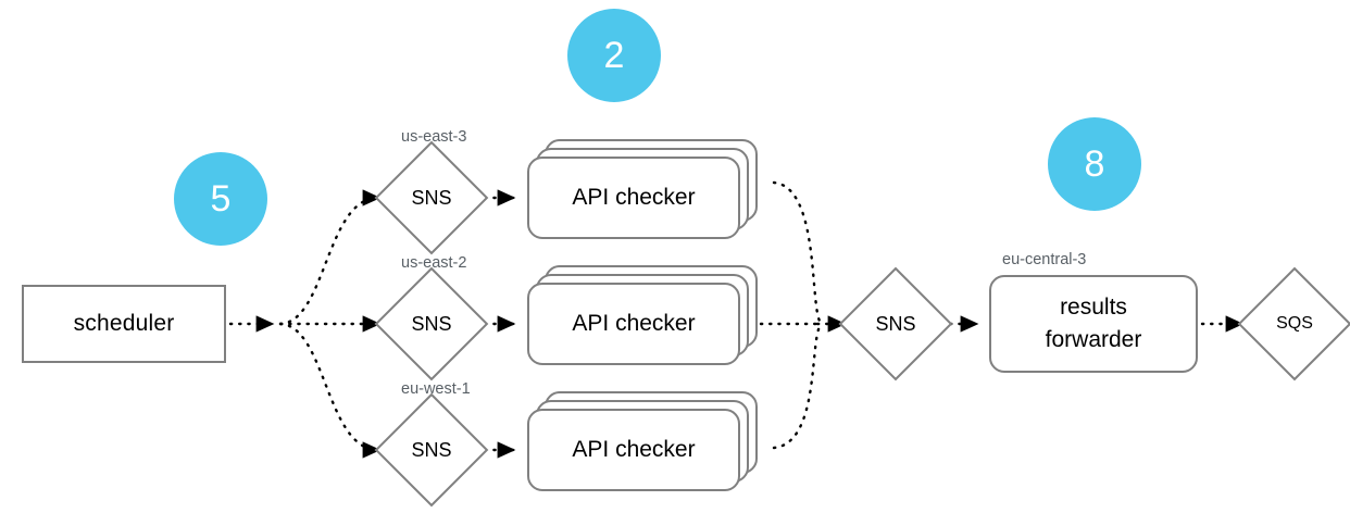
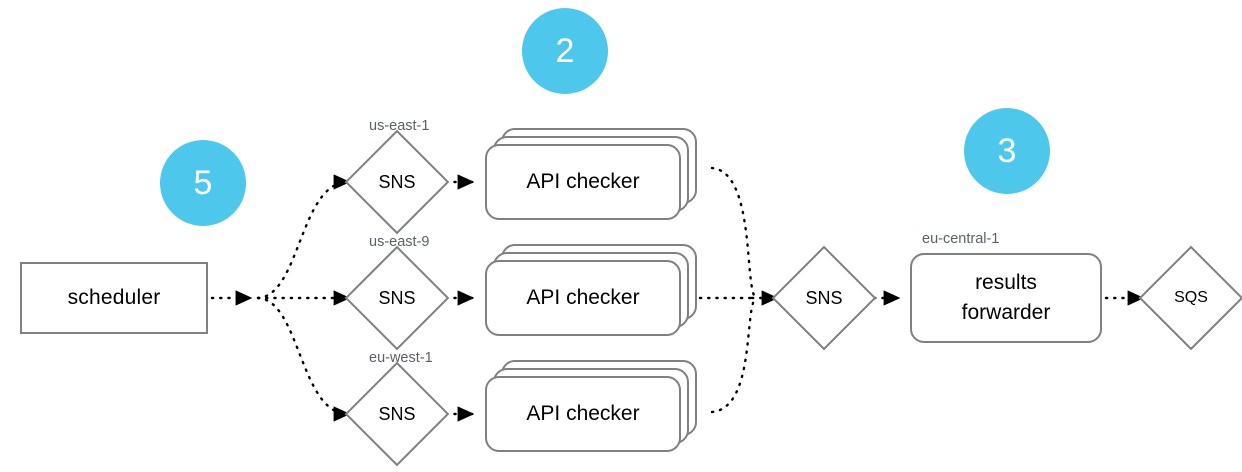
  5
  2
- 8
+ 3
  scheduler
- us-east-3
+ us-east-1
  SNS
  API checker
- us-east-2
+ us-east-9
  SNS
  API checker
  eu-west-1
  SNS
  API checker
  SNS
- eu-central-3
+ eu-central-1
  results
  forwarder
  SQS
